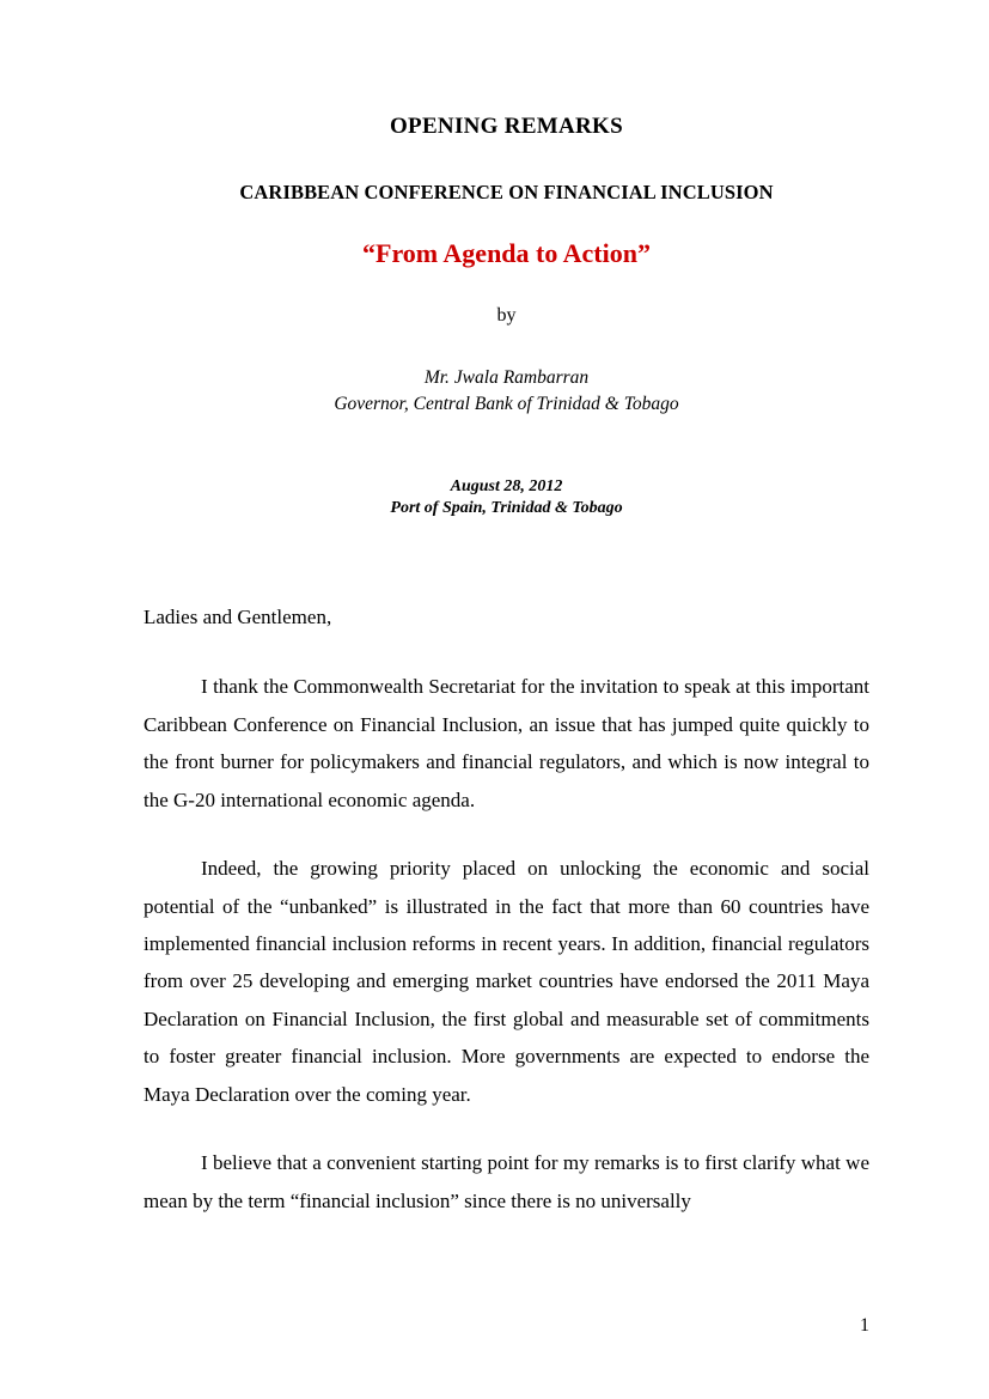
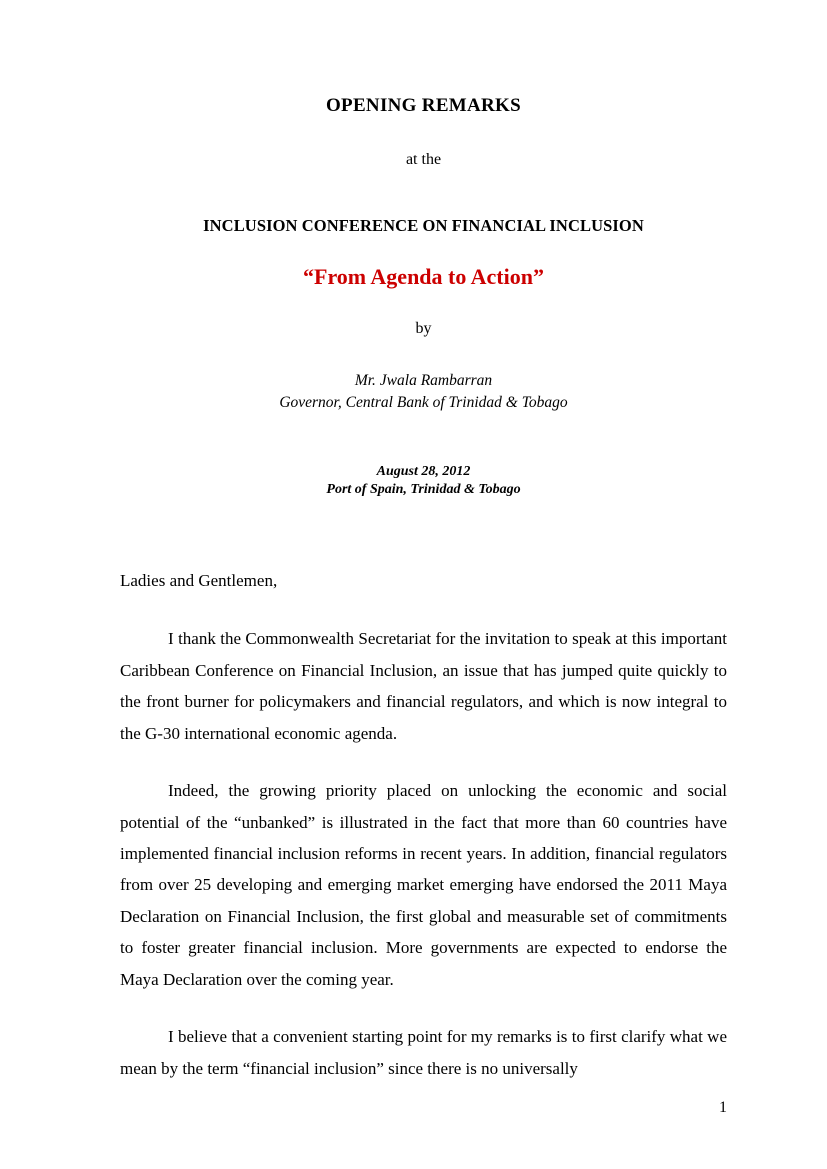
  OPENING REMARKS
+ at the
- CARIBBEAN CONFERENCE ON FINANCIAL INCLUSION
+ INCLUSION CONFERENCE ON FINANCIAL INCLUSION
  “From Agenda to Action”
  by
  Mr. Jwala Rambarran
  Governor, Central Bank of Trinidad & Tobago
  August 28, 2012
  Port of Spain, Trinidad & Tobago
  Ladies and Gentlemen,
- I thank the Commonwealth Secretariat for the invitation to speak at this important Caribbean Conference on Financial Inclusion, an issue that has jumped quite quickly to the front burner for policymakers and financial regulators, and which is now integral to the G-20 international economic agenda.
+ I thank the Commonwealth Secretariat for the invitation to speak at this important Caribbean Conference on Financial Inclusion, an issue that has jumped quite quickly to the front burner for policymakers and financial regulators, and which is now integral to the G-30 international economic agenda.
- Indeed, the growing priority placed on unlocking the economic and social potential of the “unbanked” is illustrated in the fact that more than 60 countries have implemented financial inclusion reforms in recent years. In addition, financial regulators from over 25 developing and emerging market countries have endorsed the 2011 Maya Declaration on Financial Inclusion, the first global and measurable set of commitments to foster greater financial inclusion. More governments are expected to endorse the Maya Declaration over the coming year.
+ Indeed, the growing priority placed on unlocking the economic and social potential of the “unbanked” is illustrated in the fact that more than 60 countries have implemented financial inclusion reforms in recent years. In addition, financial regulators from over 25 developing and emerging market emerging have endorsed the 2011 Maya Declaration on Financial Inclusion, the first global and measurable set of commitments to foster greater financial inclusion. More governments are expected to endorse the Maya Declaration over the coming year.
  I believe that a convenient starting point for my remarks is to first clarify what we mean by the term “financial inclusion” since there is no universally
  1
